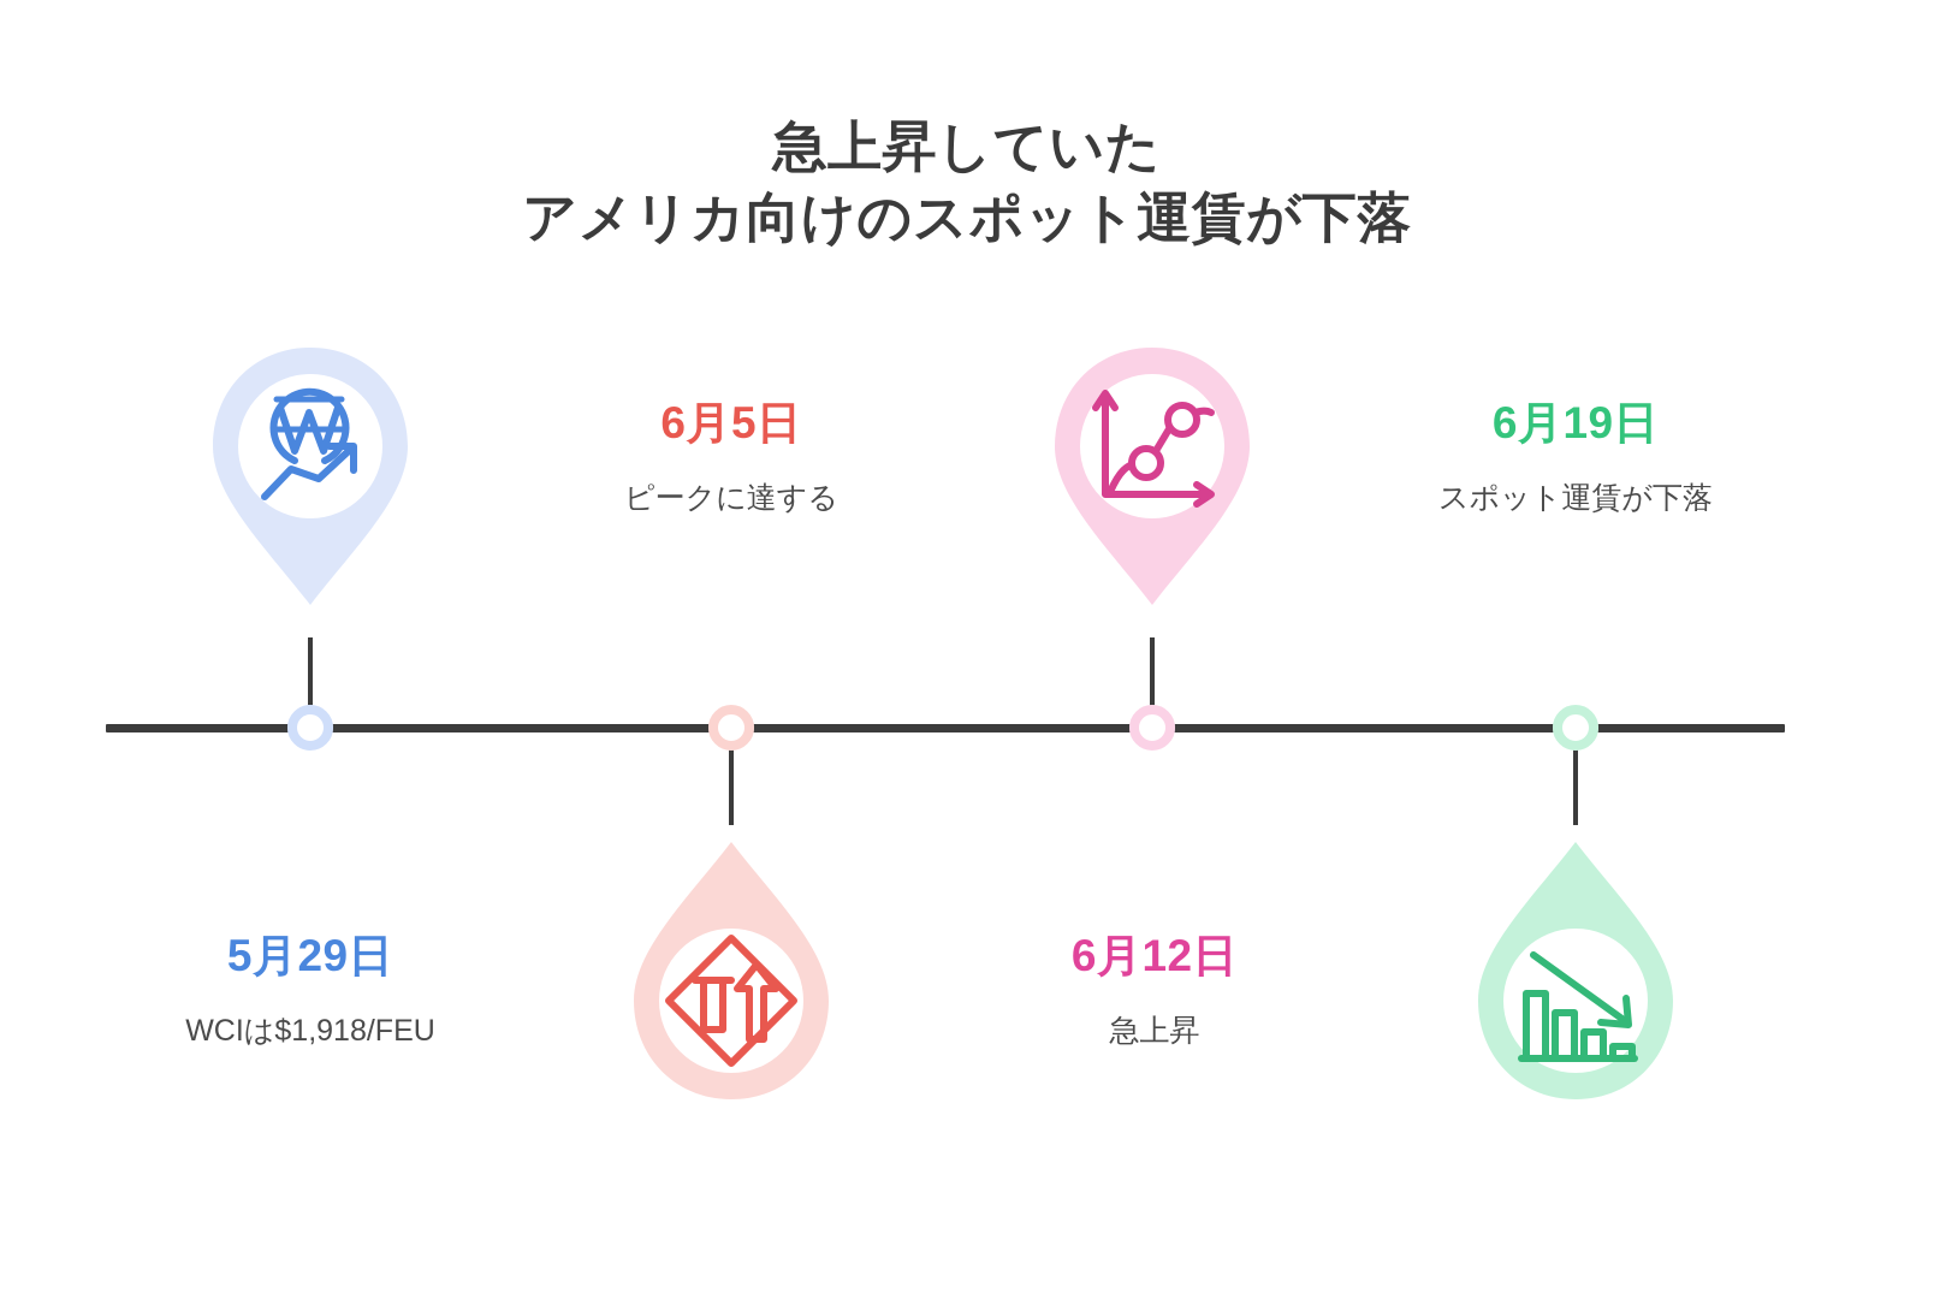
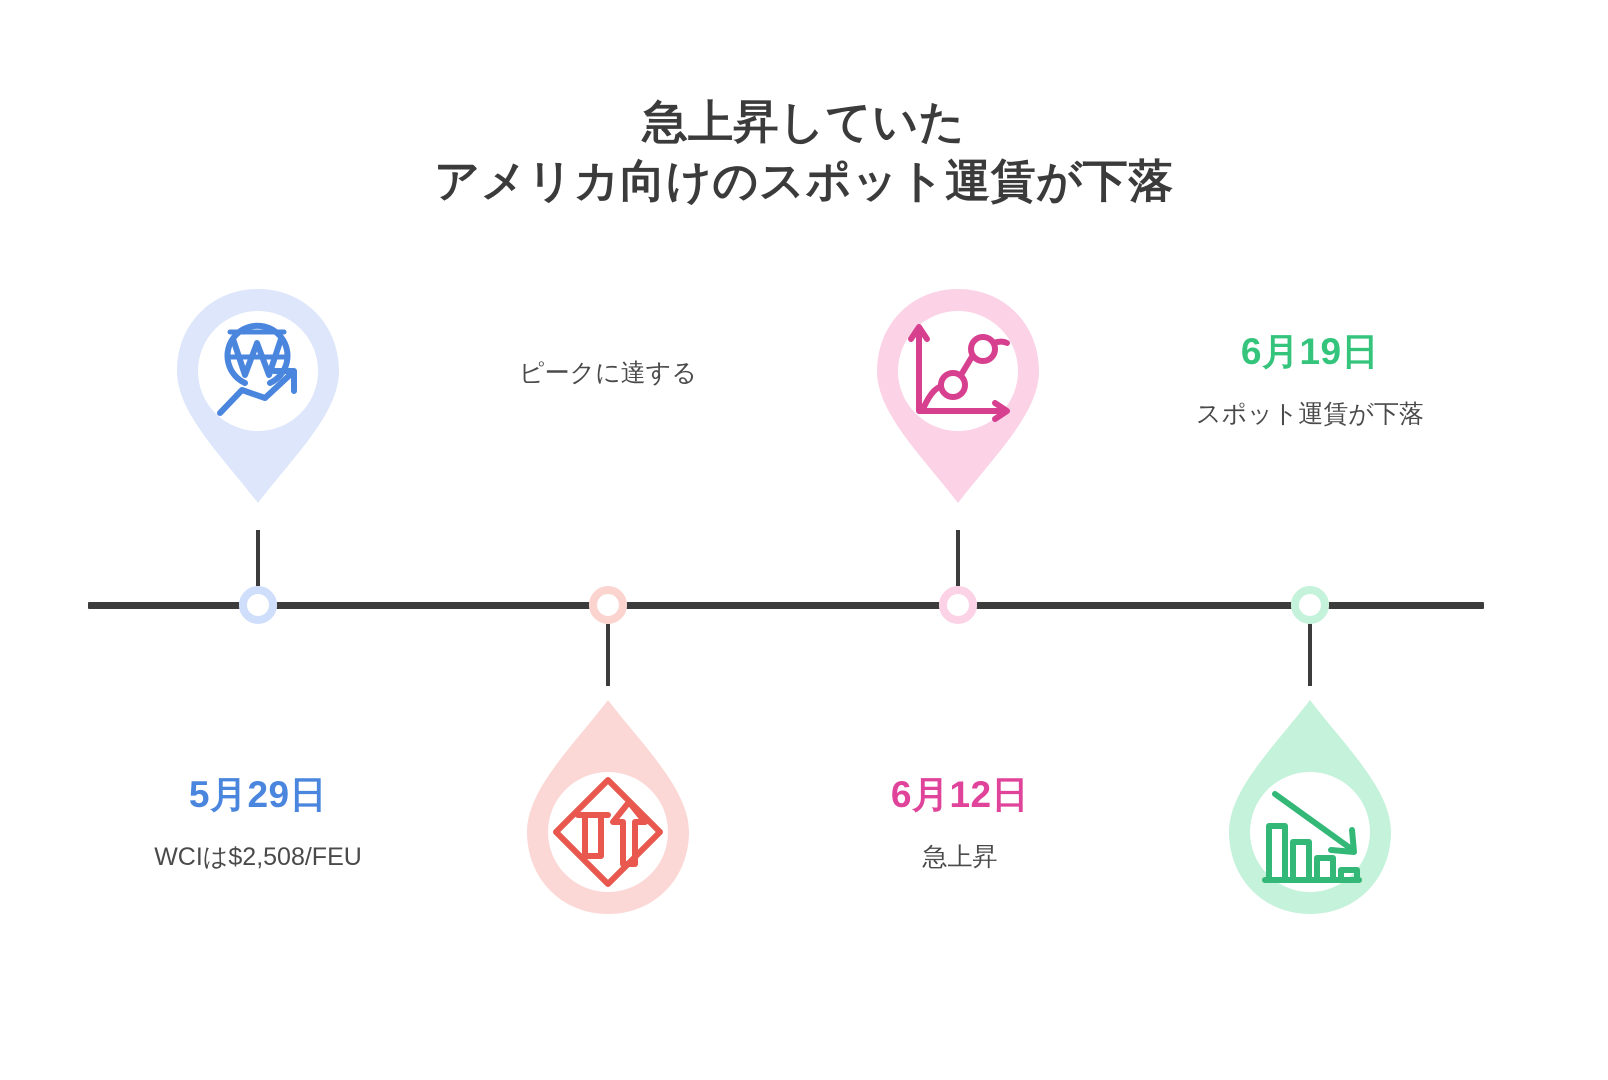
  急上昇していた
  アメリカ向けのスポット運賃が下落
  5月29日
- WCIは$1,918/FEU
+ WCIは$2,508/FEU
- 6月5日
  ピークに達する
  6月12日
  急上昇
  6月19日
  スポット運賃が下落
